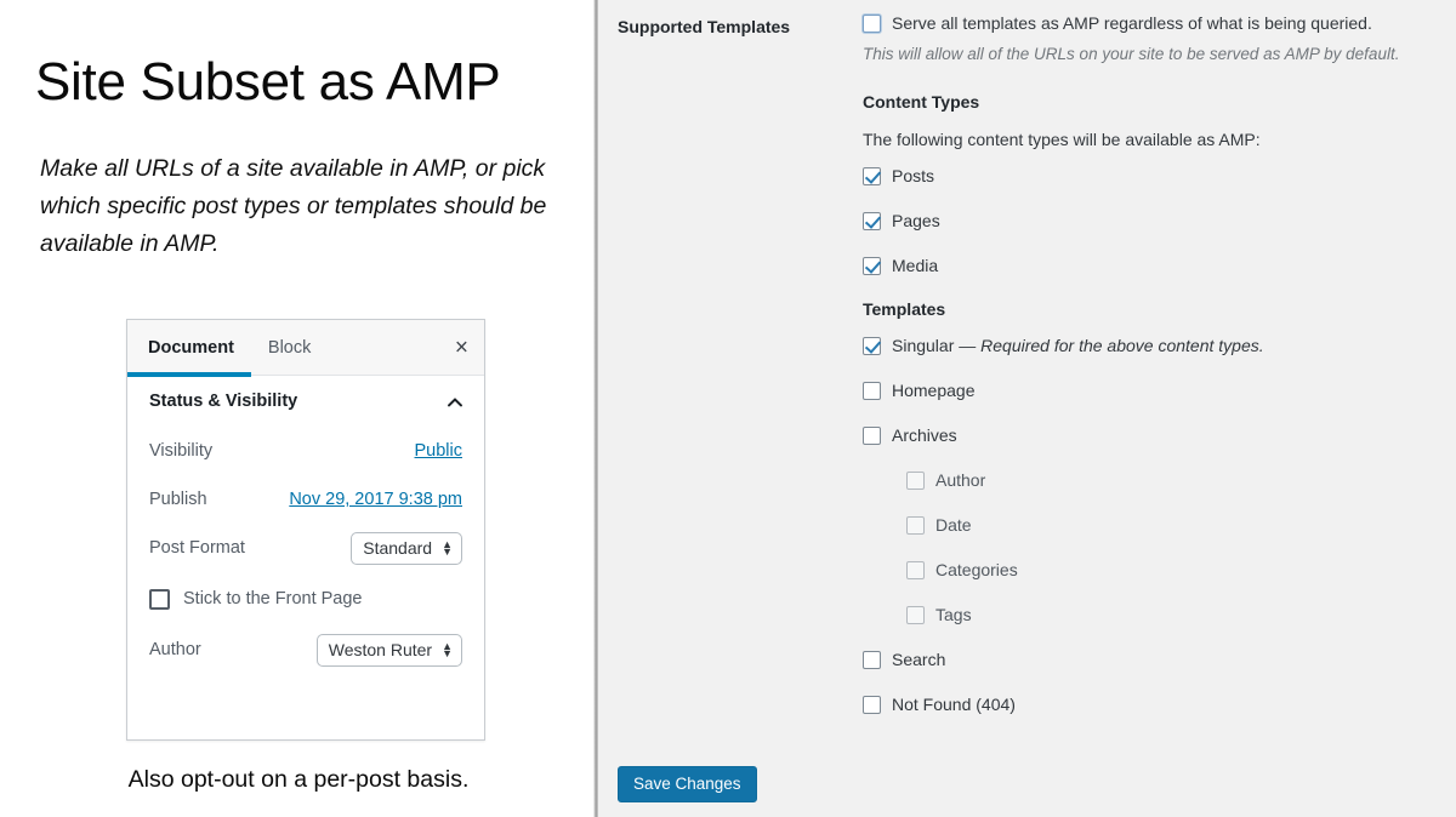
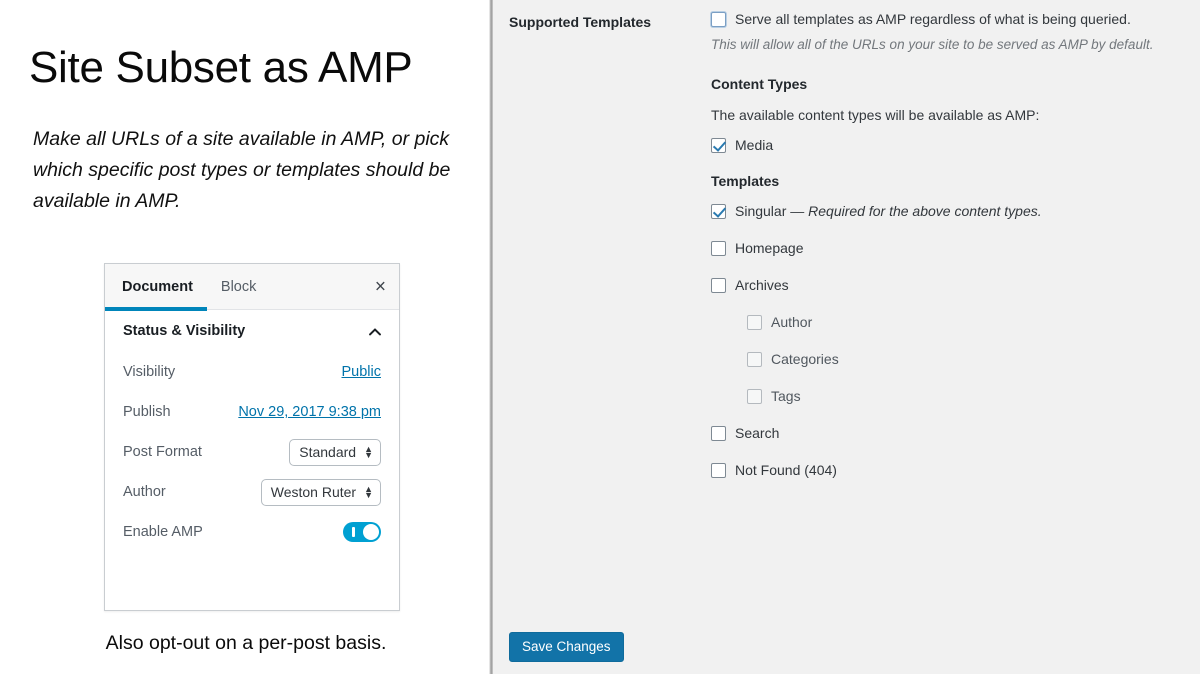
  Site Subset as AMP
  Make all URLs of a site available in AMP, or pick which specific post types or templates should be available in AMP.
  Document
  Block
  ×
  Status & Visibility
  Visibility
  Public
  Publish
  Nov 29, 2017 9:38 pm
  Post Format
  Standard
  ▲
  ▼
- Stick to the Front Page
  Author
  Weston Ruter
  ▲
  ▼
+ Enable AMP
  Also opt-out on a per-post basis.
  Supported Templates
  Serve all templates as AMP regardless of what is being queried.
  This will allow all of the URLs on your site to be served as AMP by default.
  Content Types
- The following content types will be available as AMP:
+ The available content types will be available as AMP:
- Posts
- Pages
  Media
  Templates
  Singular — Required for the above content types.
  Homepage
  Archives
  Author
- Date
  Categories
  Tags
  Search
  Not Found (404)
  Save Changes
